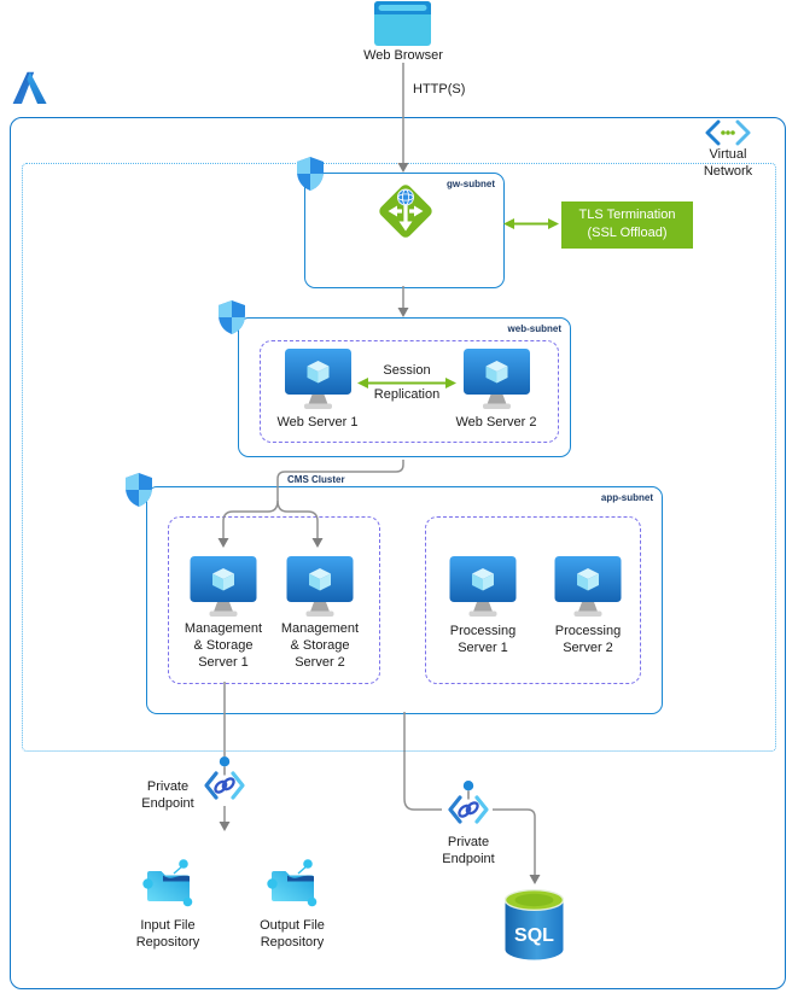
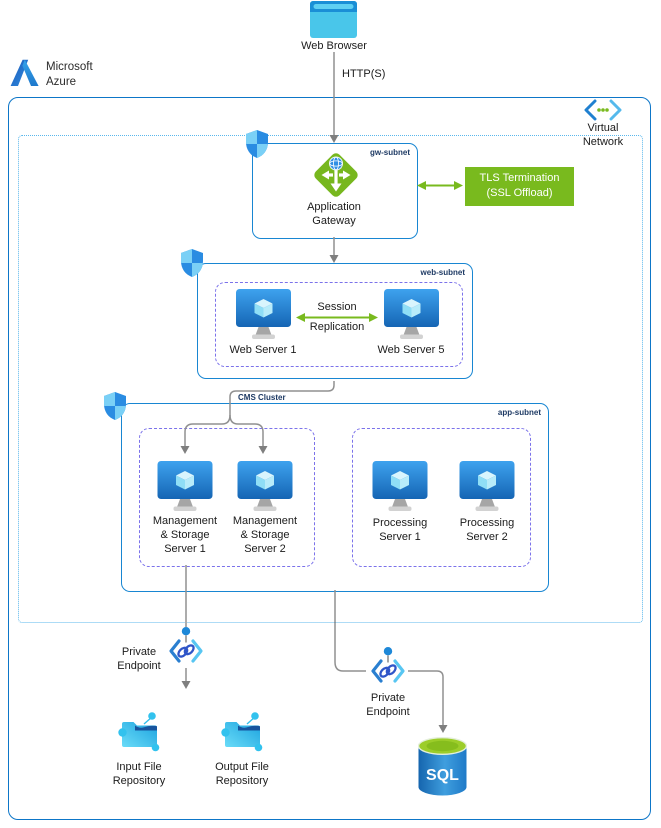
  gw-subnet
  web-subnet
  app-subnet
  TLS Termination
  (SSL Offload)
  Web Browser
  HTTP(S)
+ Microsoft
+ Azure
  Virtual
  Network
+ Application
+ Gateway
  Web Server 1
- Web Server 2
+ Web Server 5
  Session
  Replication
  CMS Cluster
  Management
  & Storage
  Server 1
  Management
  & Storage
  Server 2
  Processing
  Server 1
  Processing
  Server 2
  Private
  Endpoint
  Private
  Endpoint
  Input File
  Repository
  Output File
  Repository
